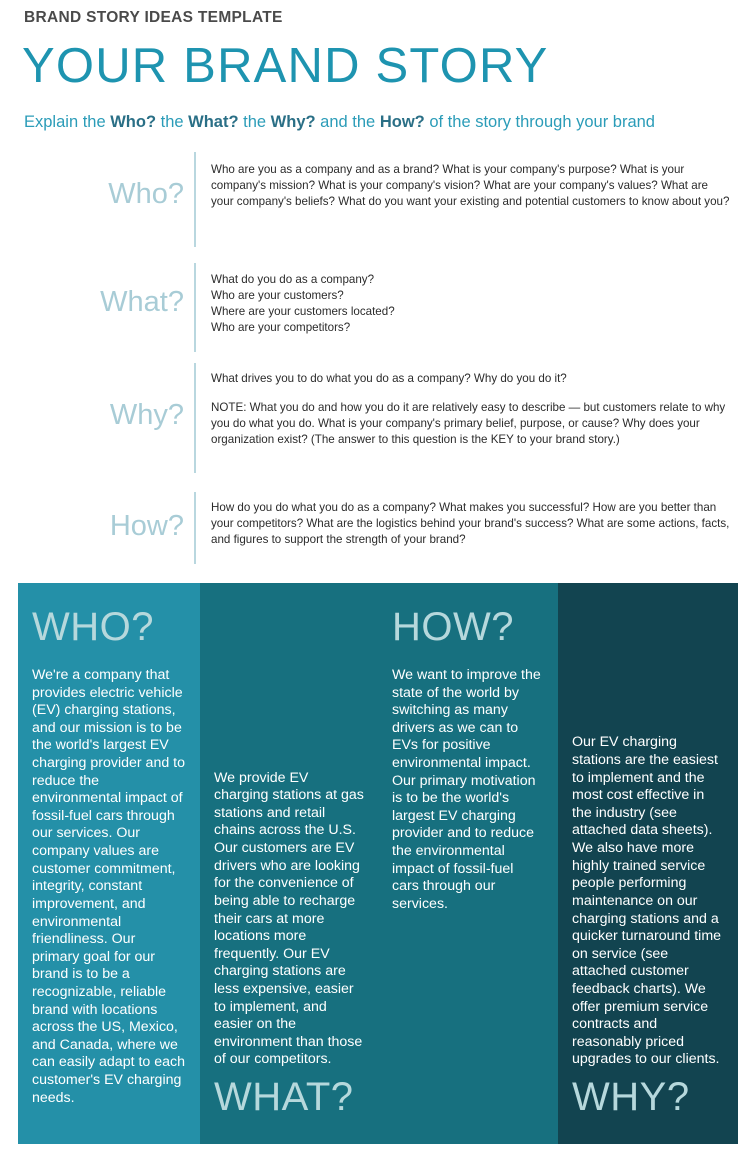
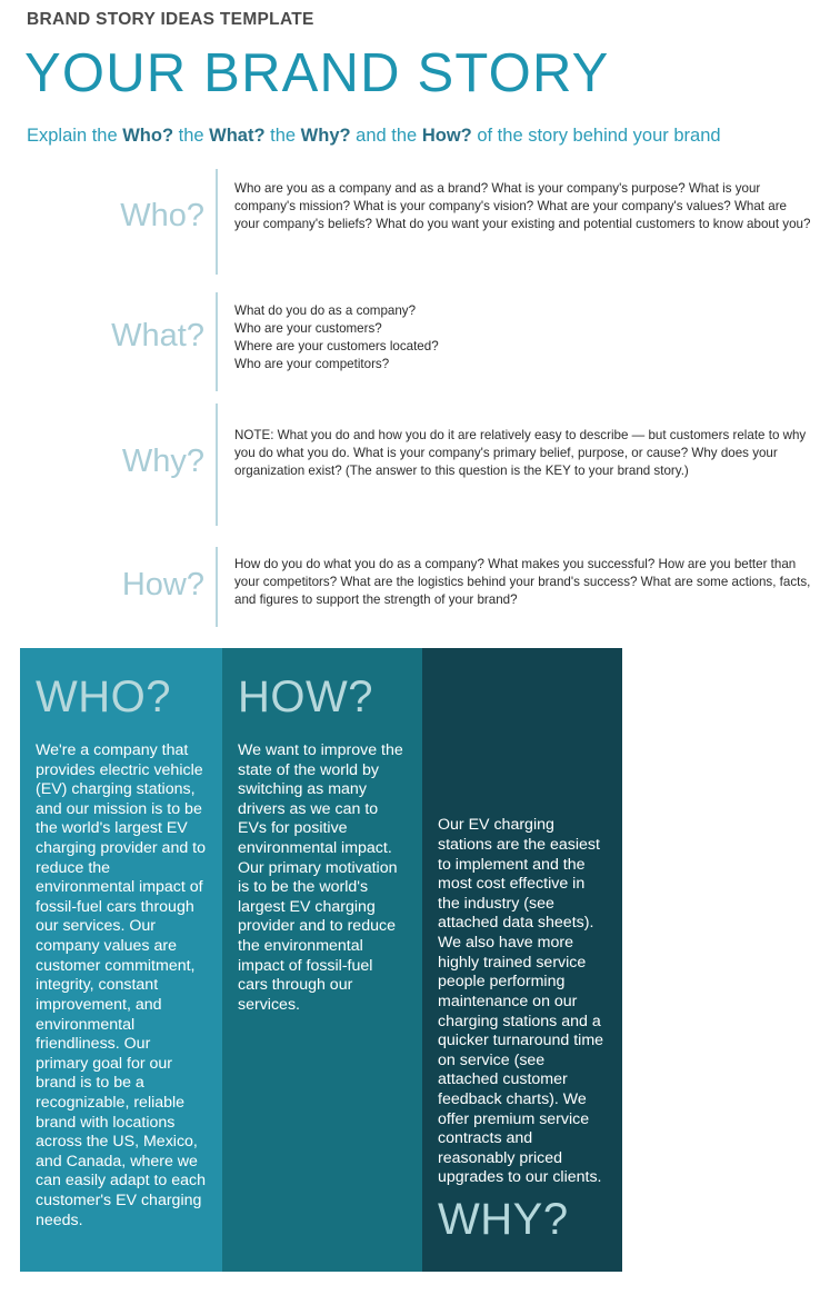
  BRAND STORY IDEAS TEMPLATE
  YOUR BRAND STORY
- Explain the Who? the What? the Why? and the How? of the story through your brand
+ Explain the Who? the What? the Why? and the How? of the story behind your brand
  Who?
  Who are you as a company and as a brand? What is your company's purpose? What is your company's mission? What is your company's vision? What are your company's values? What are your company's beliefs? What do you want your existing and potential customers to know about you?
  What?
  What do you do as a company?
  Who are your customers?
  Where are your customers located?
  Who are your competitors?
  Why?
- What drives you to do what you do as a company? Why do you do it?
  NOTE: What you do and how you do it are relatively easy to describe — but customers relate to why you do what you do. What is your company's primary belief, purpose, or cause? Why does your organization exist? (The answer to this question is the KEY to your brand story.)
  How?
  How do you do what you do as a company? What makes you successful? How are you better than your competitors? What are the logistics behind your brand's success? What are some actions, facts, and figures to support the strength of your brand?
  WHO?
  We're a company that provides electric vehicle (EV) charging stations, and our mission is to be the world's largest EV charging provider and to reduce the environmental impact of fossil-fuel cars through our services. Our company values are customer commitment, integrity, constant improvement, and environmental friendliness. Our primary goal for our brand is to be a recognizable, reliable brand with locations across the US, Mexico, and Canada, where we can easily adapt to each customer's EV charging needs.
- We provide EV charging stations at gas stations and retail chains across the U.S. Our customers are EV drivers who are looking for the convenience of being able to recharge their cars at more locations more frequently. Our EV charging stations are less expensive, easier to implement, and easier on the environment than those of our competitors.
- WHAT?
  HOW?
  We want to improve the state of the world by switching as many drivers as we can to EVs for positive environmental impact. Our primary motivation is to be the world's largest EV charging provider and to reduce the environmental impact of fossil-fuel cars through our services.
  Our EV charging stations are the easiest to implement and the most cost effective in the industry (see attached data sheets). We also have more highly trained service people performing maintenance on our charging stations and a quicker turnaround time on service (see attached customer feedback charts). We offer premium service contracts and reasonably priced upgrades to our clients.
  WHY?
